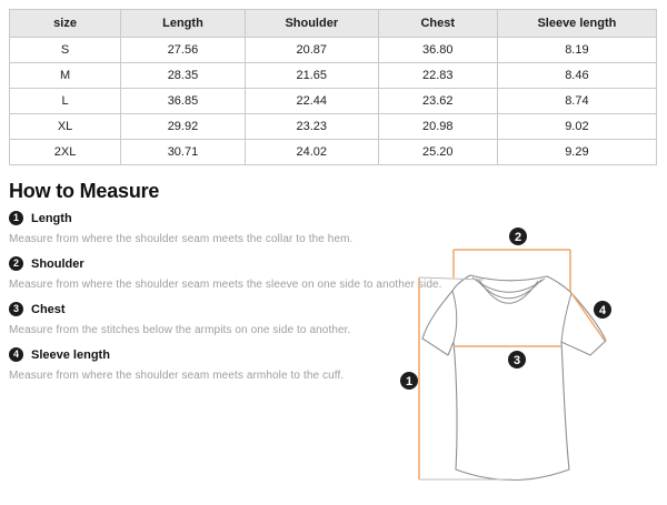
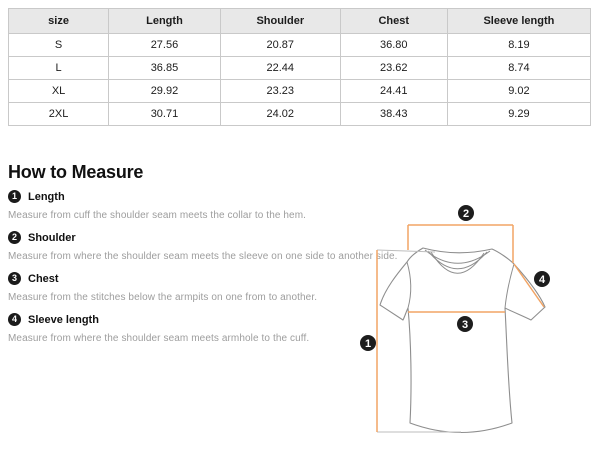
  size	Length	Shoulder	Chest	Sleeve length
  S	27.56	20.87	36.80	8.19
- M	28.35	21.65	22.83	8.46
  L	36.85	22.44	23.62	8.74
- XL	29.92	23.23	20.98	9.02
+ XL	29.92	23.23	24.41	9.02
- 2XL	30.71	24.02	25.20	9.29
+ 2XL	30.71	24.02	38.43	9.29
  How to Measure
  1
  Length
- Measure from where the shoulder seam meets the collar to the hem.
+ Measure from cuff the shoulder seam meets the collar to the hem.
  2
  Shoulder
  Measure from where the shoulder seam meets the sleeve on one side to another side.
  3
  Chest
- Measure from the stitches below the armpits on one side to another.
+ Measure from the stitches below the armpits on one from to another.
  4
  Sleeve length
  Measure from where the shoulder seam meets armhole to the cuff.
  1
  2
  3
  4
